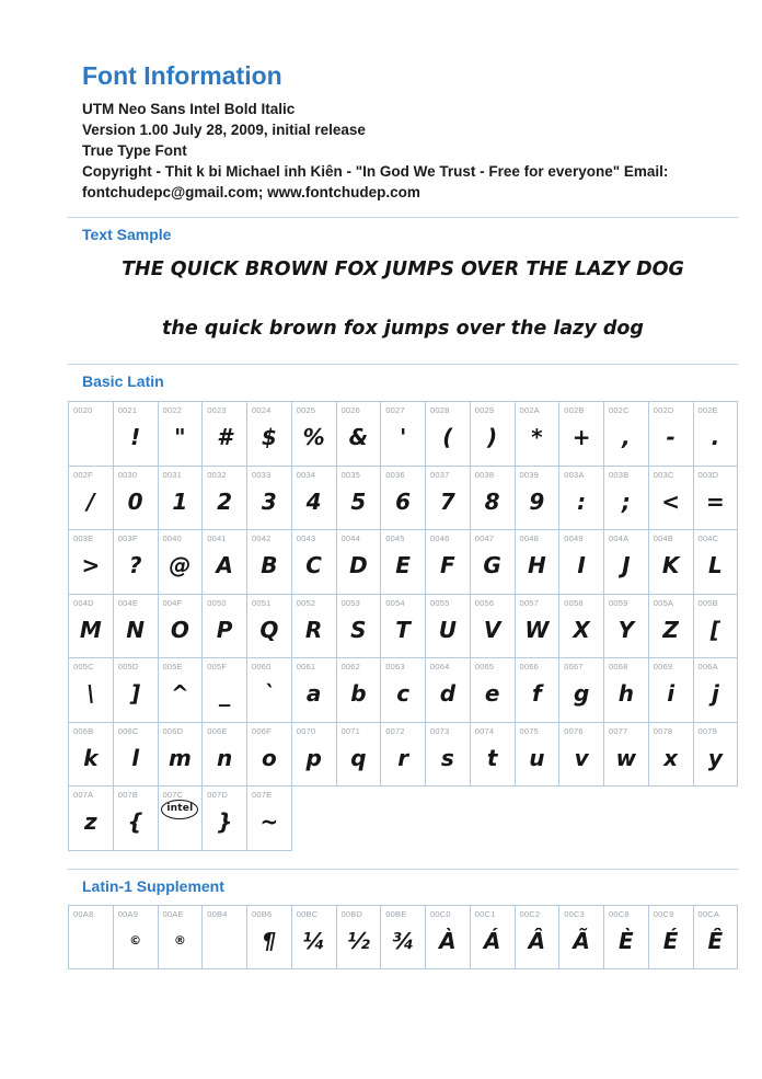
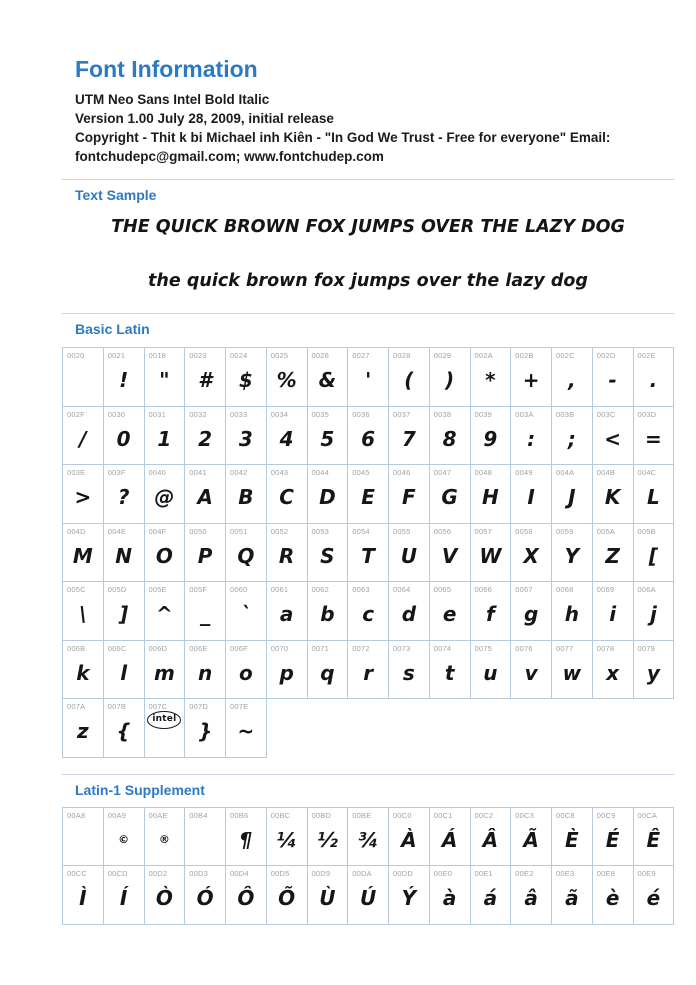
  Font Information
  UTM Neo Sans Intel Bold Italic
  Version 1.00 July 28, 2009, initial release
- True Type Font
  Copyright - Thit k bi Michael inh Kiên - "In God We Trust - Free for everyone" Email: fontchudepc@gmail.com; www.fontchudep.com
  Text Sample
  THE QUICK BROWN FOX JUMPS OVER THE LAZY DOG
  the quick brown fox jumps over the lazy dog
  Basic Latin
  0020
  0021
  !
- 0022
+ 0018
  "
  0023
  #
  0024
  $
  0025
  %
  0026
  &
  0027
  '
  0028
  (
  0029
  )
  002A
  *
  002B
  +
  002C
  ,
  002D
  -
  002E
  .
  002F
  /
  0030
  0
  0031
  1
  0032
  2
  0033
  3
  0034
  4
  0035
  5
  0036
  6
  0037
  7
  0038
  8
  0039
  9
  003A
  :
  003B
  ;
  003C
  <
  003D
  =
  003E
  >
  003F
  ?
  0040
  @
  0041
  A
  0042
  B
  0043
  C
  0044
  D
  0045
  E
  0046
  F
  0047
  G
  0048
  H
  0049
  I
  004A
  J
  004B
  K
  004C
  L
  004D
  M
  004E
  N
  004F
  O
  0050
  P
  0051
  Q
  0052
  R
  0053
  S
  0054
  T
  0055
  U
  0056
  V
  0057
  W
  0058
  X
  0059
  Y
  005A
  Z
  005B
  [
  005C
  \
  005D
  ]
  005E
  ^
  005F
  _
  0060
  `
  0061
  a
  0062
  b
  0063
  c
  0064
  d
  0065
  e
  0066
  f
  0067
  g
  0068
  h
  0069
  i
  006A
  j
  006B
  k
  006C
  l
  006D
  m
  006E
  n
  006F
  o
  0070
  p
  0071
  q
  0072
  r
  0073
  s
  0074
  t
  0075
  u
  0076
  v
  0077
  w
  0078
  x
  0079
  y
  007A
  z
  007B
  {
  007C
  intel
  007D
  }
  007E
  ~
  Latin-1 Supplement
  00A8
  00A9
  ©
  00AE
  ®
  00B4
  00B6
  ¶
  00BC
  ¼
  00BD
  ½
  00BE
  ¾
  00C0
  À
  00C1
  Á
  00C2
  Â
  00C3
  Ã
  00C8
  È
  00C9
  É
  00CA
  Ê
+ 00CC
+ Ì
+ 00CD
+ Í
+ 00D2
+ Ò
+ 00D3
+ Ó
+ 00D4
+ Ô
+ 00D5
+ Õ
+ 00D9
+ Ù
+ 00DA
+ Ú
+ 00DD
+ Ý
+ 00E0
+ à
+ 00E1
+ á
+ 00E2
+ â
+ 00E3
+ ã
+ 00E8
+ è
+ 00E9
+ é
